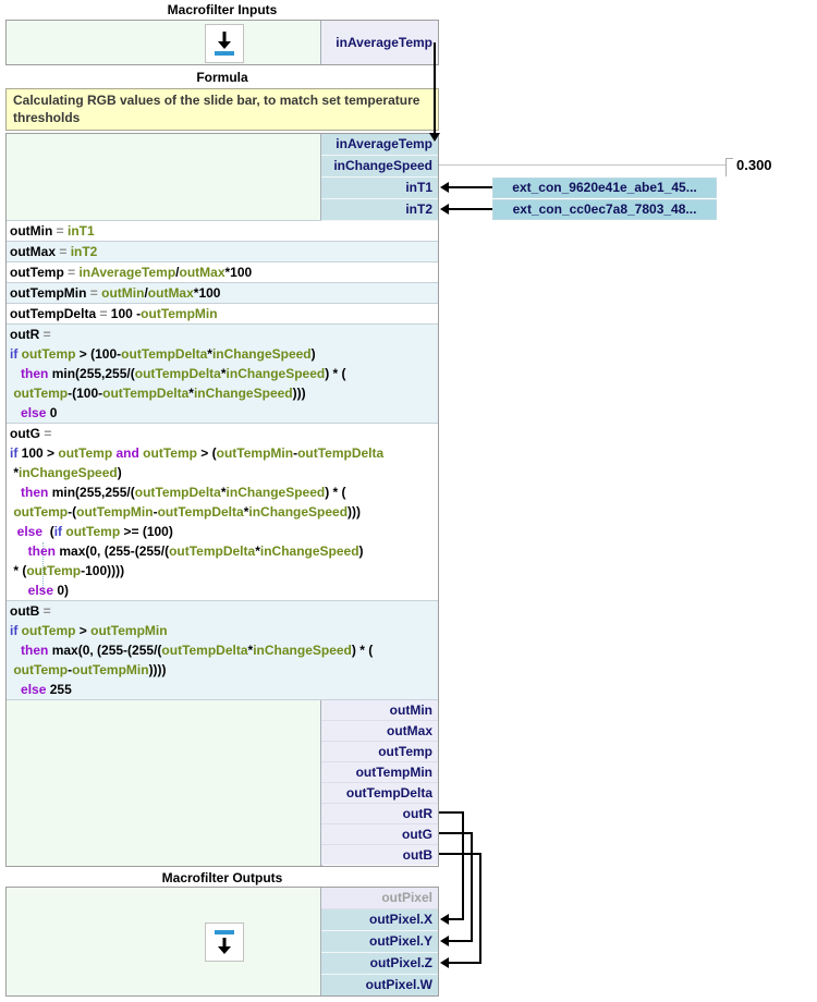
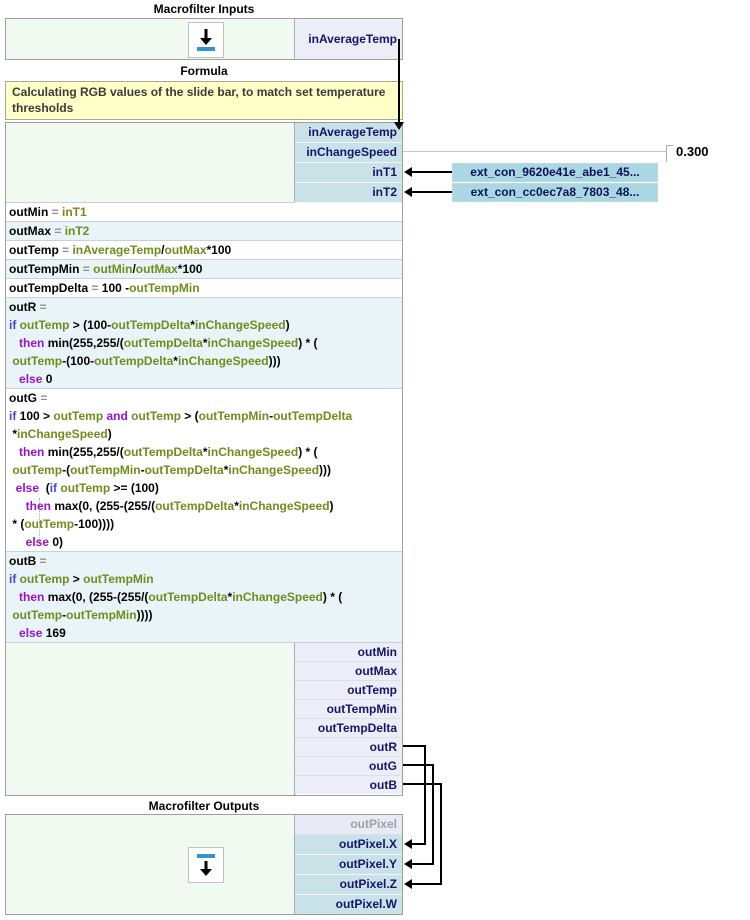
  Macrofilter Inputs
  inAverageTemp
  Formula
  Calculating RGB values of the slide bar, to match set temperature thresholds
  inAverageTemp
  inChangeSpeed
  inT1
  inT2
  outMin = inT1
  outMax = inT2
  outTemp = inAverageTemp/outMax*100
  outTempMin = outMin/outMax*100
  outTempDelta = 100 -outTempMin
  outR =
  if outTemp > (100-outTempDelta*inChangeSpeed)
  then min(255,255/(outTempDelta*inChangeSpeed) * (
  outTemp-(100-outTempDelta*inChangeSpeed)))
  else 0
  outG =
  if 100 > outTemp and outTemp > (outTempMin-outTempDelta
  *inChangeSpeed)
  then min(255,255/(outTempDelta*inChangeSpeed) * (
  outTemp-(outTempMin-outTempDelta*inChangeSpeed)))
  else (if outTemp >= (100)
  then max(0, (255-(255/(outTempDelta*inChangeSpeed)
  * (outTemp-100))))
  else 0)
  outB =
  if outTemp > outTempMin
  then max(0, (255-(255/(outTempDelta*inChangeSpeed) * (
  outTemp-outTempMin))))
- else 255
+ else 169
  outMin
  outMax
  outTemp
  outTempMin
  outTempDelta
  outR
  outG
  outB
  Macrofilter Outputs
  outPixel
  outPixel.X
  outPixel.Y
  outPixel.Z
  outPixel.W
  ext_con_9620e41e_abe1_45...
  ext_con_cc0ec7a8_7803_48...
  0.300
